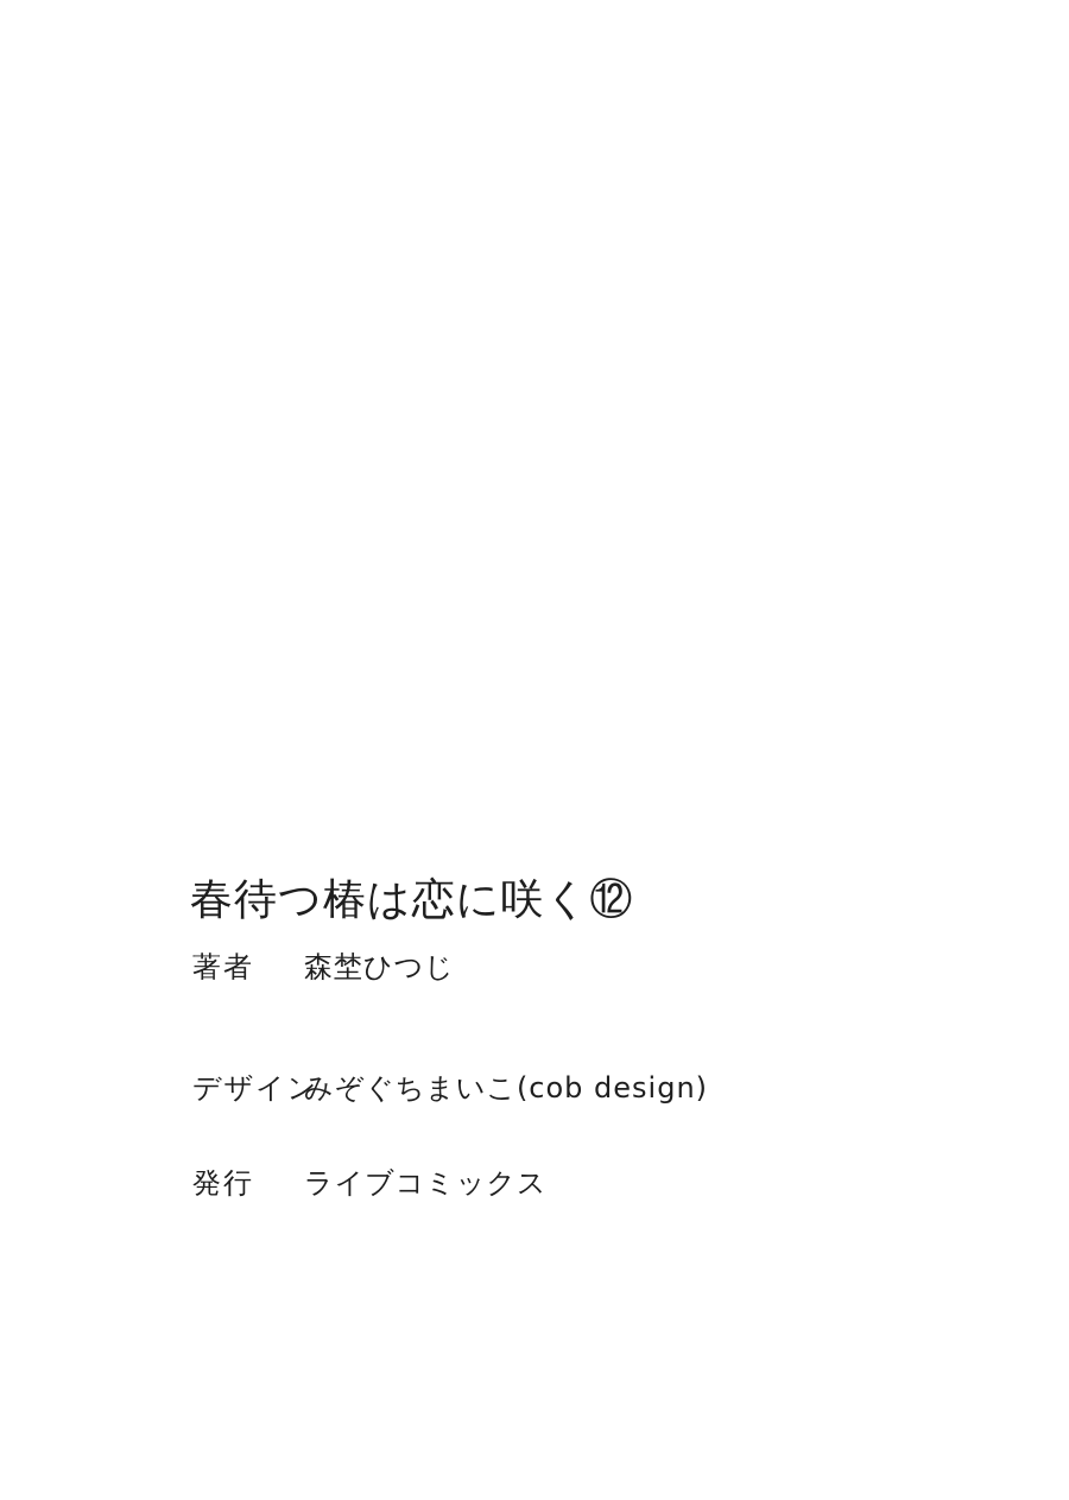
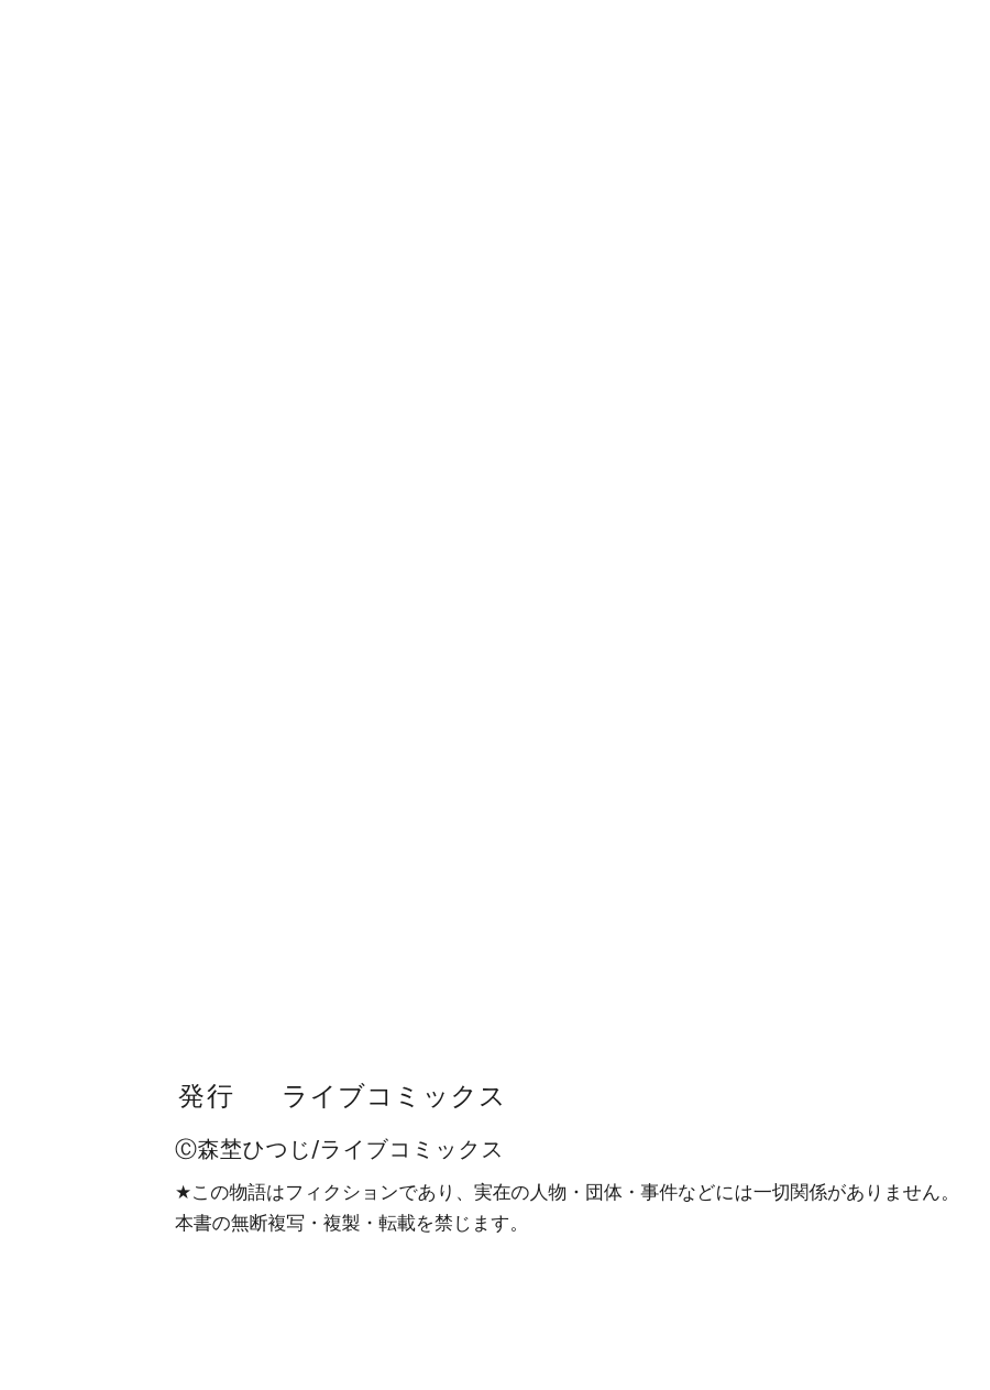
- 春待つ椿は恋に咲く⑫
- 著者 森埜ひつじ
- デザインみぞぐちまいこ(cob design)
  発行 ライブコミックス
+ Ⓒ森埜ひつじ/ライブコミックス
+ ★この物語はフィクションであり、実在の人物・団体・事件などには一切関係がありません。
+ 本書の無断複写・複製・転載を禁じます。
